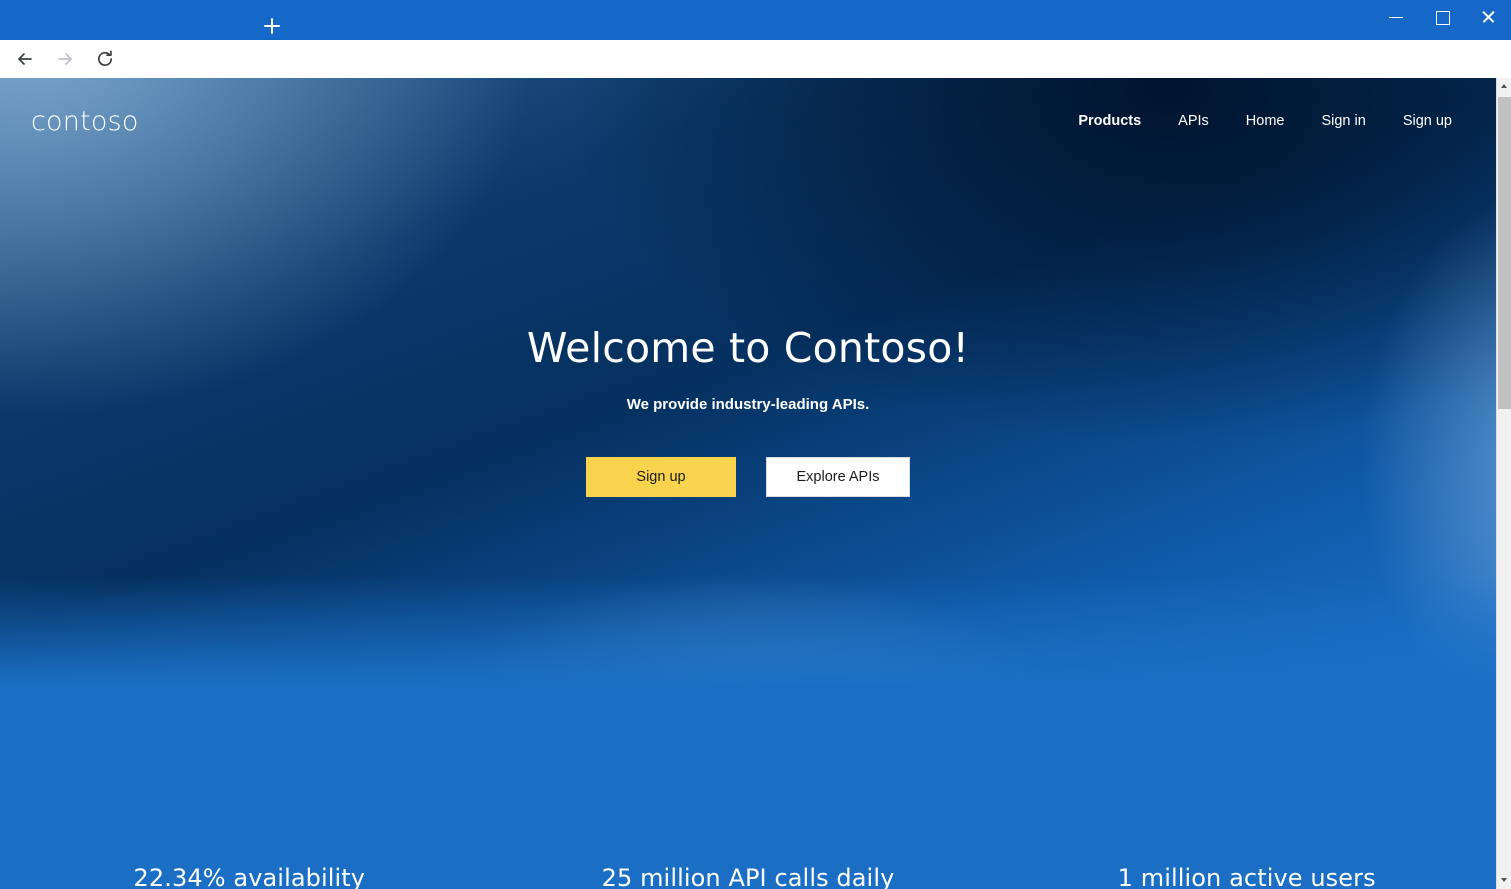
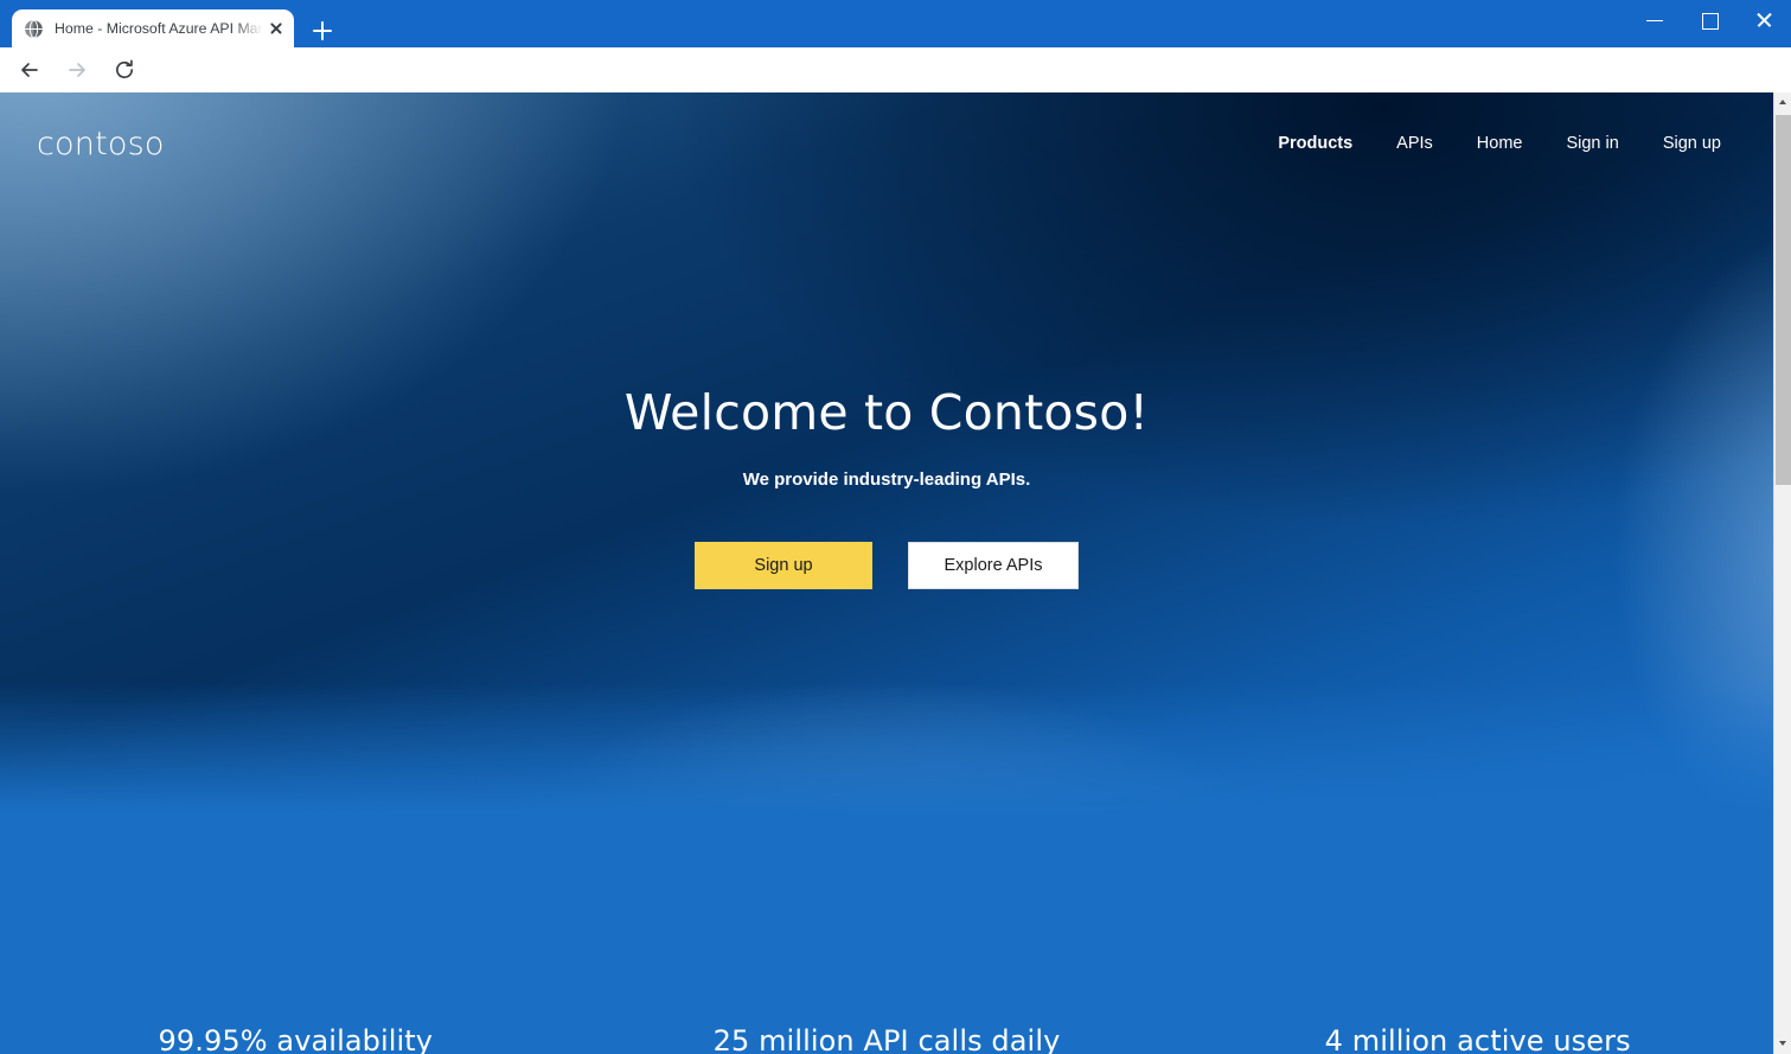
+ Home - Microsoft Azure API Man
  contoso
  Products
  APIs
  Home
  Sign in
  Sign up
  Welcome to Contoso!
  We provide industry-leading APIs.
  Sign up
  Explore APIs
- 22.34% availability
+ 99.95% availability
  25 million API calls daily
- 1 million active users
+ 4 million active users
